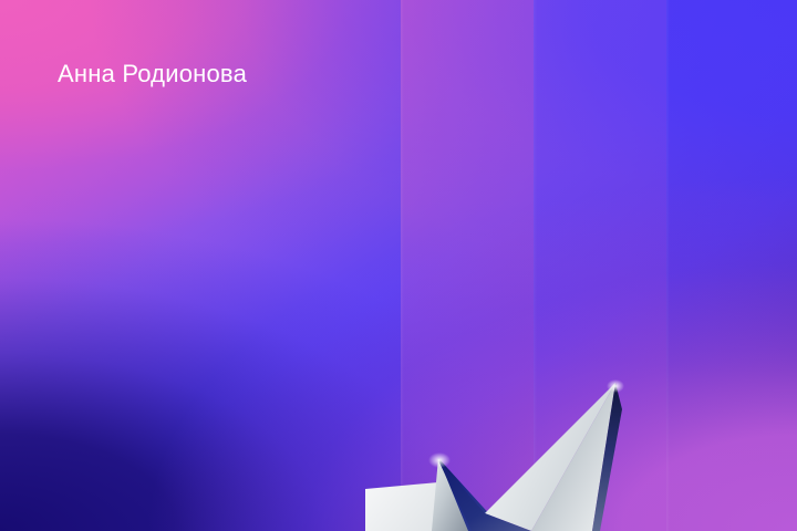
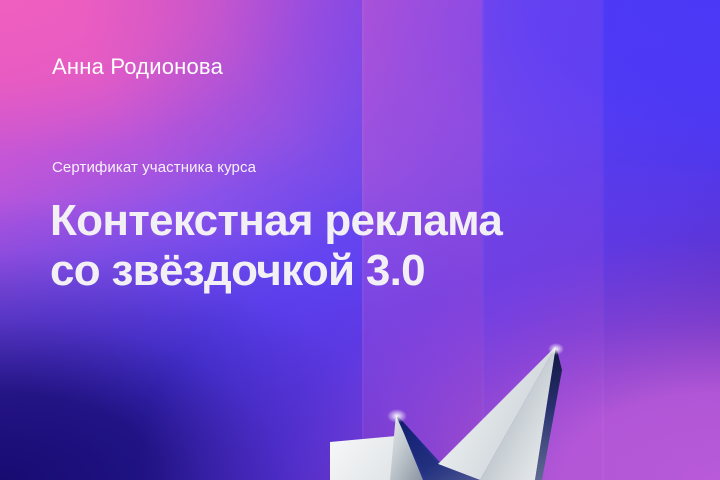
  Анна Родионова
+ Сертификат участника курса
+ Контекстная реклама
+ со звёздочкой 3.0
